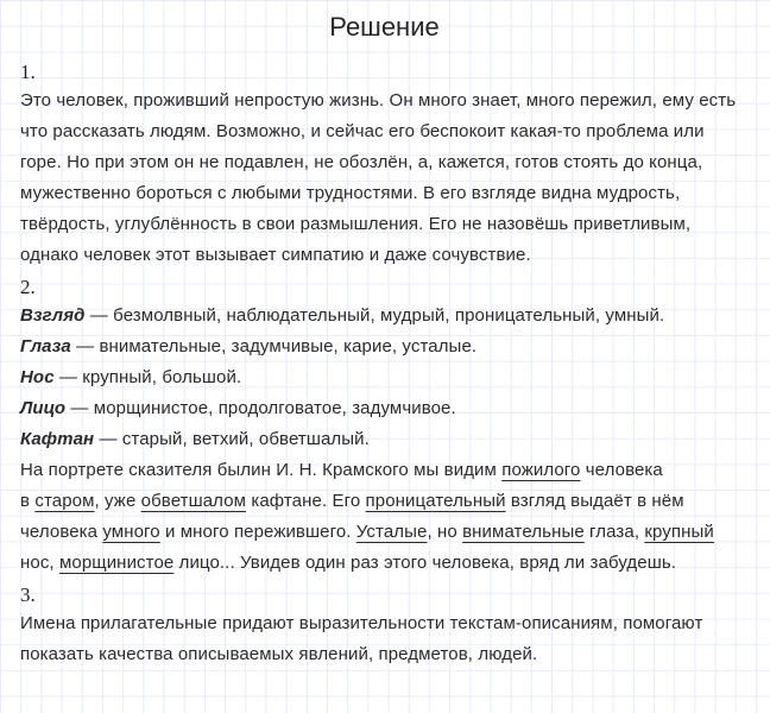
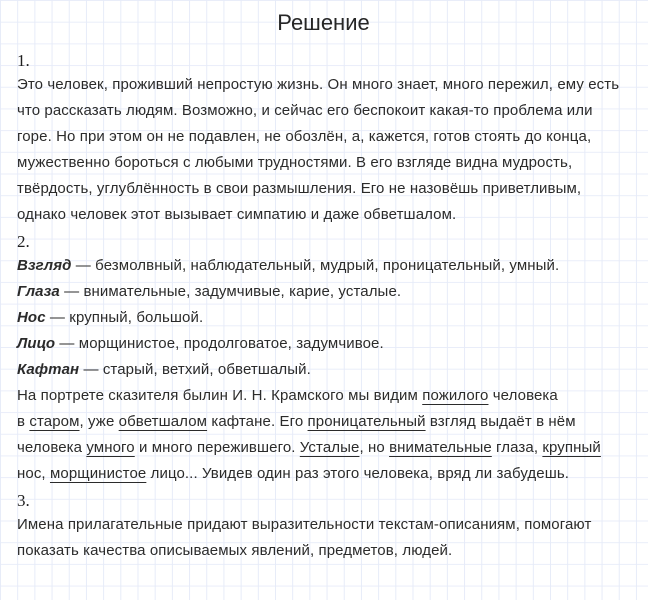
  Решение
  1.
- Это человек, проживший непростую жизнь. Он много знает, много пережил, ему есть что рассказать людям. Возможно, и сейчас его беспокоит какая-то проблема или горе. Но при этом он не подавлен, не обозлён, а, кажется, готов стоять до конца, мужественно бороться с любыми трудностями. В его взгляде видна мудрость, твёрдость, углублённость в свои размышления. Его не назовёшь приветливым, однако человек этот вызывает симпатию и даже сочувствие.
+ Это человек, проживший непростую жизнь. Он много знает, много пережил, ему есть что рассказать людям. Возможно, и сейчас его беспокоит какая-то проблема или горе. Но при этом он не подавлен, не обозлён, а, кажется, готов стоять до конца, мужественно бороться с любыми трудностями. В его взгляде видна мудрость, твёрдость, углублённость в свои размышления. Его не назовёшь приветливым, однако человек этот вызывает симпатию и даже обветшалом.
  2.
  Взгляд — безмолвный, наблюдательный, мудрый, проницательный, умный.
  Глаза — внимательные, задумчивые, карие, усталые.
  Нос — крупный, большой.
  Лицо — морщинистое, продолговатое, задумчивое.
  Кафтан — старый, ветхий, обветшалый.
  На портрете сказителя былин И. Н. Крамского мы видим пожилого человека
  в старом, уже обветшалом кафтане. Его проницательный взгляд выдаёт в нём человека умного и много пережившего. Усталые, но внимательные глаза, крупный нос, морщинистое лицо... Увидев один раз этого человека, вряд ли забудешь.
  3.
  Имена прилагательные придают выразительности текстам-описаниям, помогают показать качества описываемых явлений, предметов, людей.
